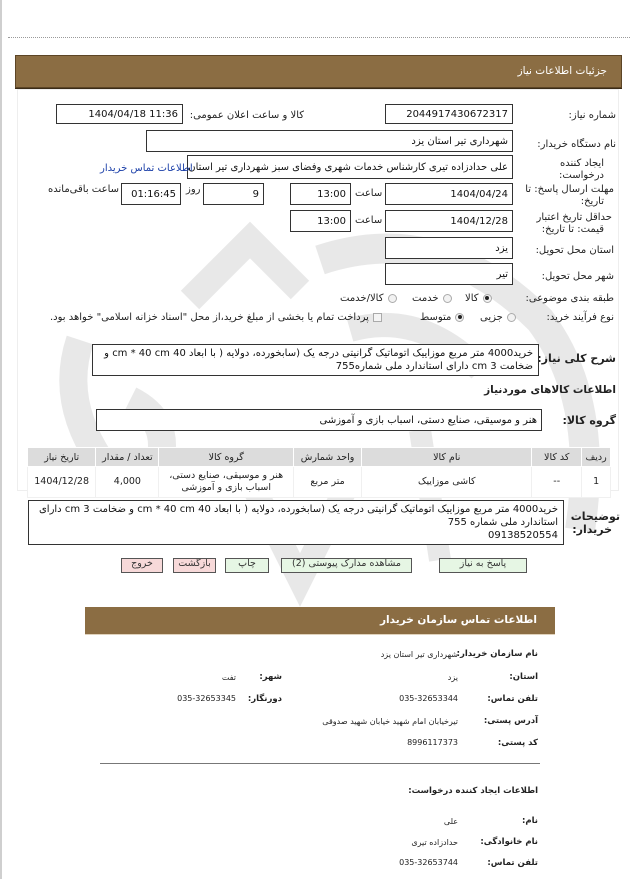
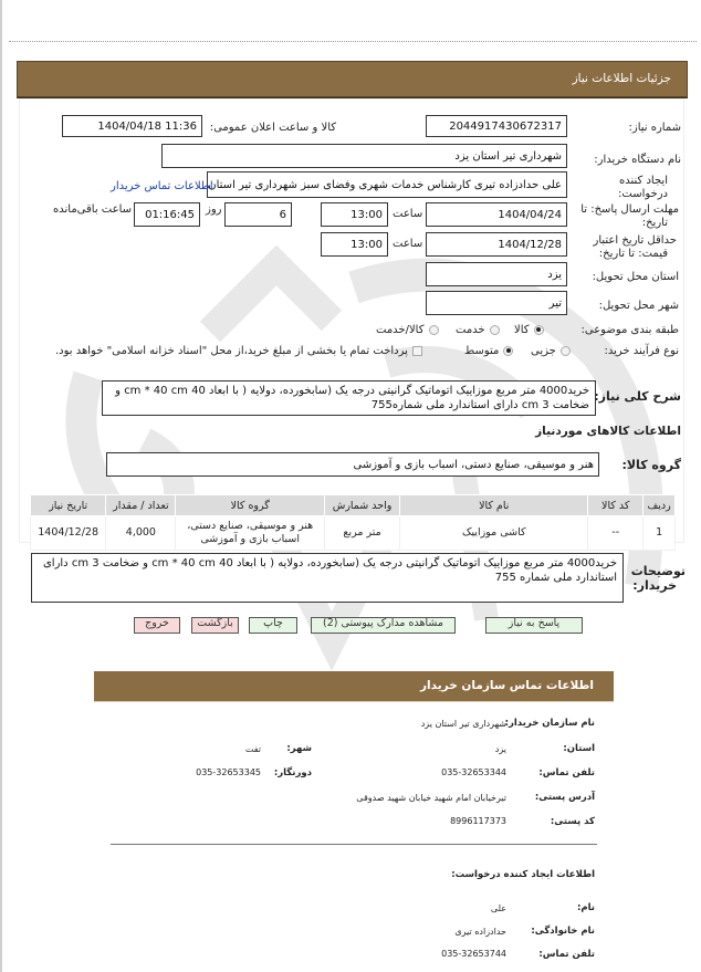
  جزئیات اطلاعات نیاز
  شماره نیاز:
  2044917430672317
  کالا و ساعت اعلان عمومی:
  1404/04/18 11:36
  نام دستگاه خریدار:
  شهرداری تیر استان یزد
  ایجاد کننده
  درخواست:
  علی حدادزاده تیری کارشناس خدمات شهری وفضای سبز شهرداری تیر استان
  اطلاعات تماس خریدار
  مهلت ارسال پاسخ: تا
  تاریخ:
  1404/04/24
  ساعت
  13:00
- 9
+ 6
  روز
  01:16:45
  ساعت باقی‌مانده
  حداقل تاریخ اعتبار
  قیمت: تا تاریخ:
  1404/12/28
  ساعت
  13:00
  استان محل تحویل:
  یزد
  شهر محل تحویل:
  تیر
  طبقه بندی موضوعی:
  کالا
  خدمت
  کالا/خدمت
  نوع فرآیند خرید:
  جزیی
  متوسط
  پرداخت تمام یا بخشی از مبلغ خرید،از محل "اسناد خزانه اسلامی" خواهد بود.
  شرح کلی نیاز:
  خرید4000 متر مربع موزاییک اتوماتیک گرانیتی درجه یک (سابخورده، دولایه ( با ابعاد 40 cm * 40 cm و
  ضخامت 3 cm دارای استاندارد ملی شماره755
  اطلاعات کالاهای موردنیاز
  گروه کالا:
  هنر و موسیقی، صنایع دستی، اسباب بازی و آموزشی
  ردیف	کد کالا	نام کالا	واحد شمارش	گروه کالا	تعداد / مقدار	تاریخ نیاز
  1	--	کاشی موزاییک	متر مربع	هنر و موسیقی، صنایع دستی، اسباب بازی و آموزشی	4,000	1404/12/28
  توضیحات
  خریدار:
  خرید4000 متر مربع موزاییک اتوماتیک گرانیتی درجه یک (سابخورده، دولایه ( با ابعاد 40 cm * 40 cm و ضخامت 3 cm دارای
  استاندارد ملی شماره 755
- 09138520554
  پاسخ به نیاز
  مشاهده مدارک پیوستی (2)
  چاپ
  بازگشت
  خروج
  اطلاعات تماس سازمان خریدار
  نام سازمان خریدار:
  شهرداری تیر استان یزد
  استان:
  یزد
  شهر:
  تفت
  تلفن تماس:
  035-32653344
  دورنگار:
  035-32653345
  آدرس پستی:
  تیرخیابان امام شهید خیابان شهید صدوقی
  کد پستی:
  8996117373
  اطلاعات ایجاد کننده درخواست:
  نام:
  علی
  نام خانوادگی:
  حدادزاده تیری
  تلفن تماس:
  035-32653744
